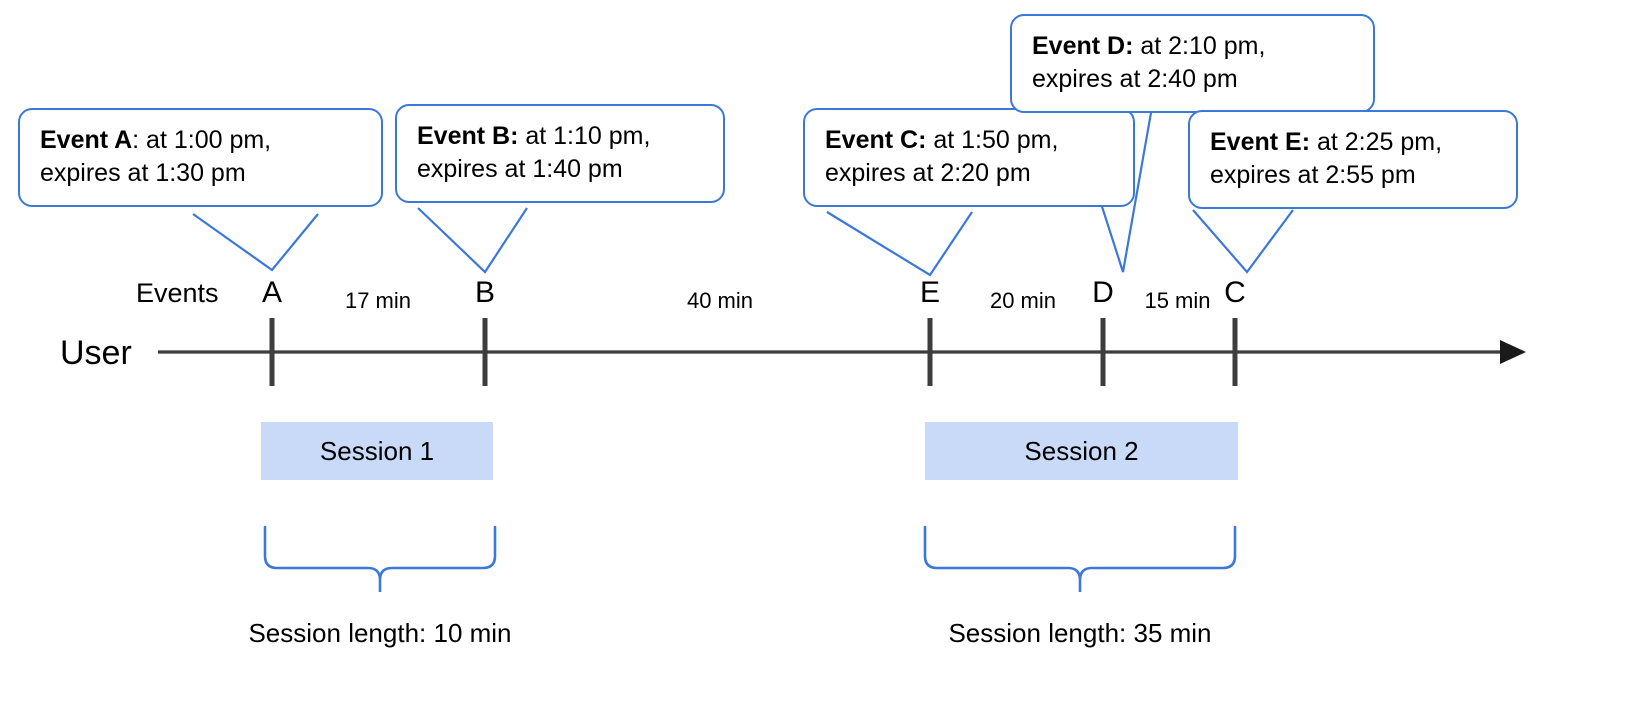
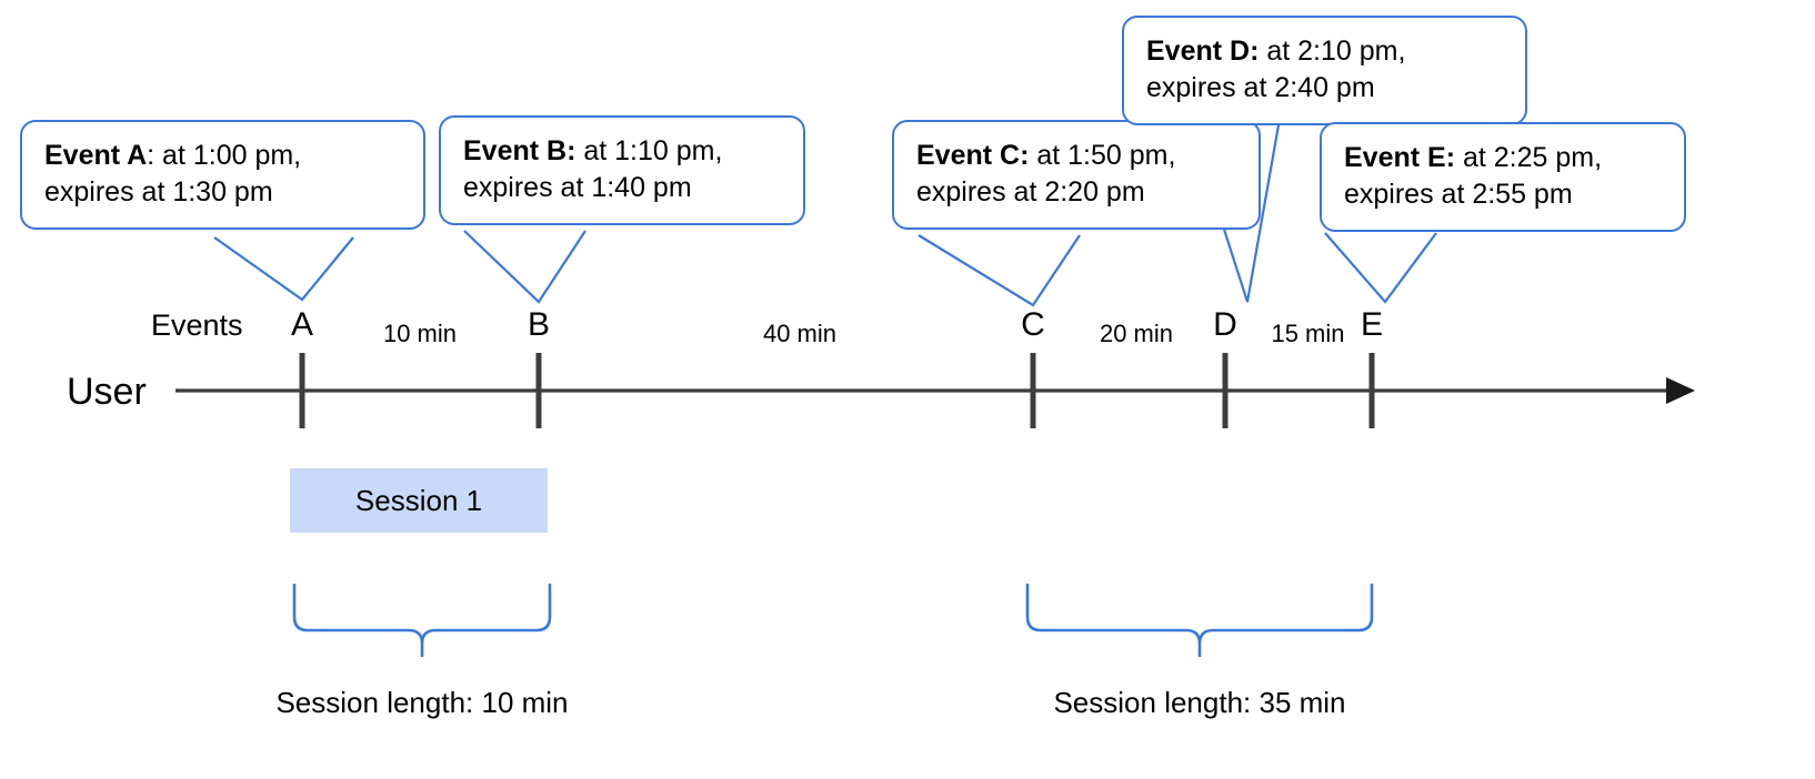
  Event A: at 1:00 pm,
  expires at 1:30 pm
  Event B: at 1:10 pm,
  expires at 1:40 pm
  Event C: at 1:50 pm,
  expires at 2:20 pm
  Event D: at 2:10 pm,
  expires at 2:40 pm
  Event E: at 2:25 pm,
  expires at 2:55 pm
  User
  Events
  A
  B
- E
+ C
  D
- C
+ E
- 17 min
+ 10 min
  40 min
  20 min
  15 min
  Session 1
- Session 2
  Session length: 10 min
  Session length: 35 min
